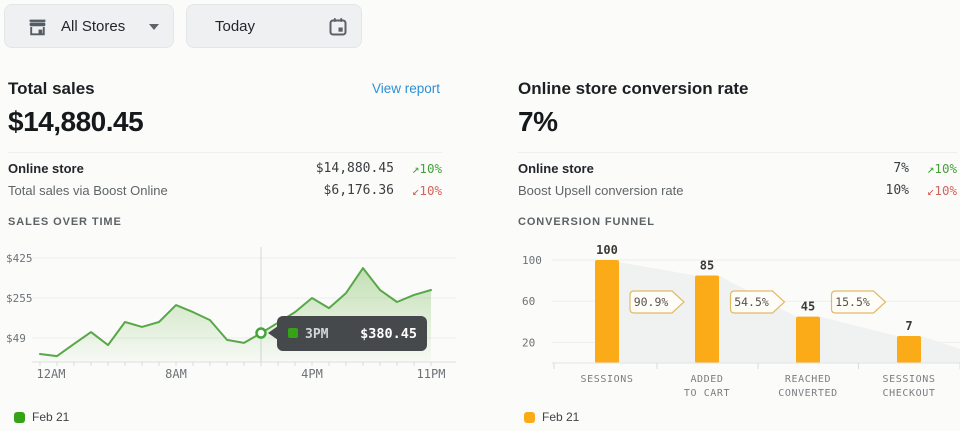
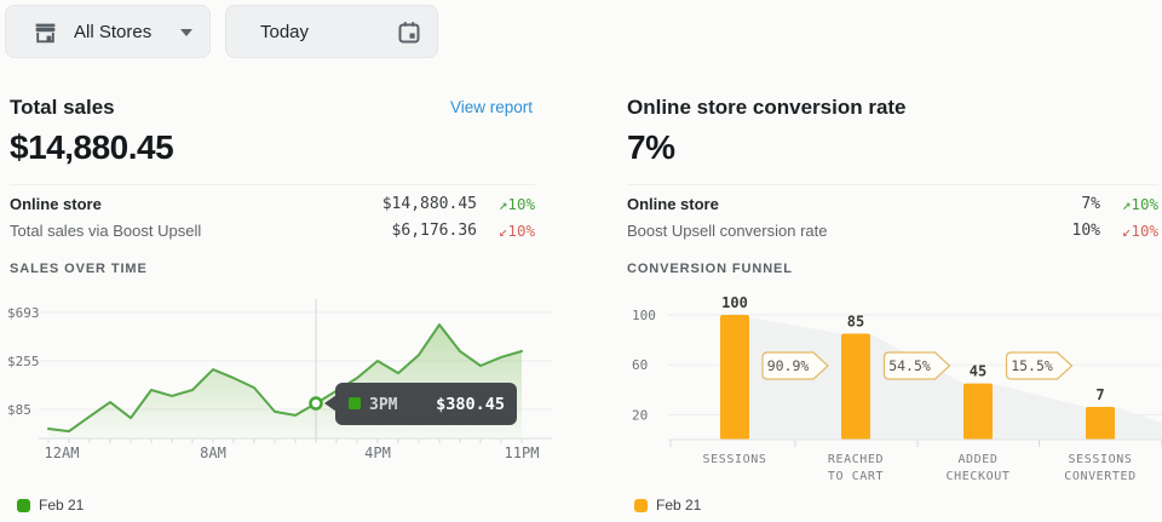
  All Stores
  Today
  Total sales
  View report
  $14,880.45
  Online store
  $14,880.45
  ↗10%
- Total sales via Boost Online
+ Total sales via Boost Upsell
  $6,176.36
  ↙10%
  SALES OVER TIME
- $425
+ $693
  $255
- $49
+ $85
  12AM
  8AM
  4PM
  11PM
  3PM
  $380.45
  Feb 21
  Online store conversion rate
  7%
  Online store
  7%
  ↗10%
  Boost Upsell conversion rate
  10%
  ↙10%
  CONVERSION FUNNEL
  100
  60
  20
  100
  85
  45
  7
  90.9%
  54.5%
  15.5%
  SESSIONS
- ADDED
+ REACHED
  TO CART
- REACHED
+ ADDED
- CONVERTED
+ CHECKOUT
  SESSIONS
- CHECKOUT
+ CONVERTED
  Feb 21
